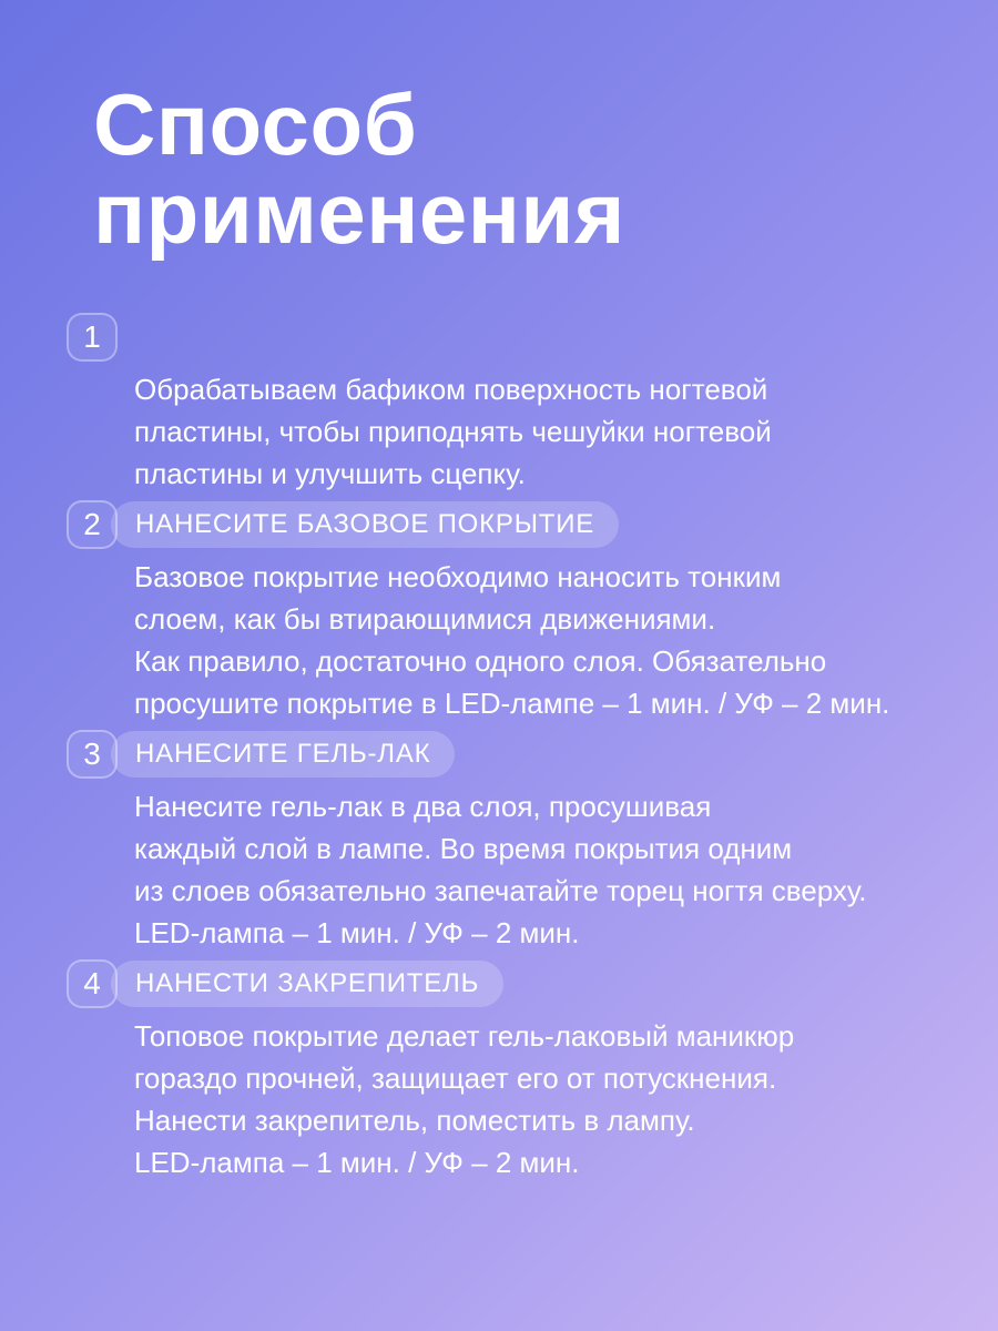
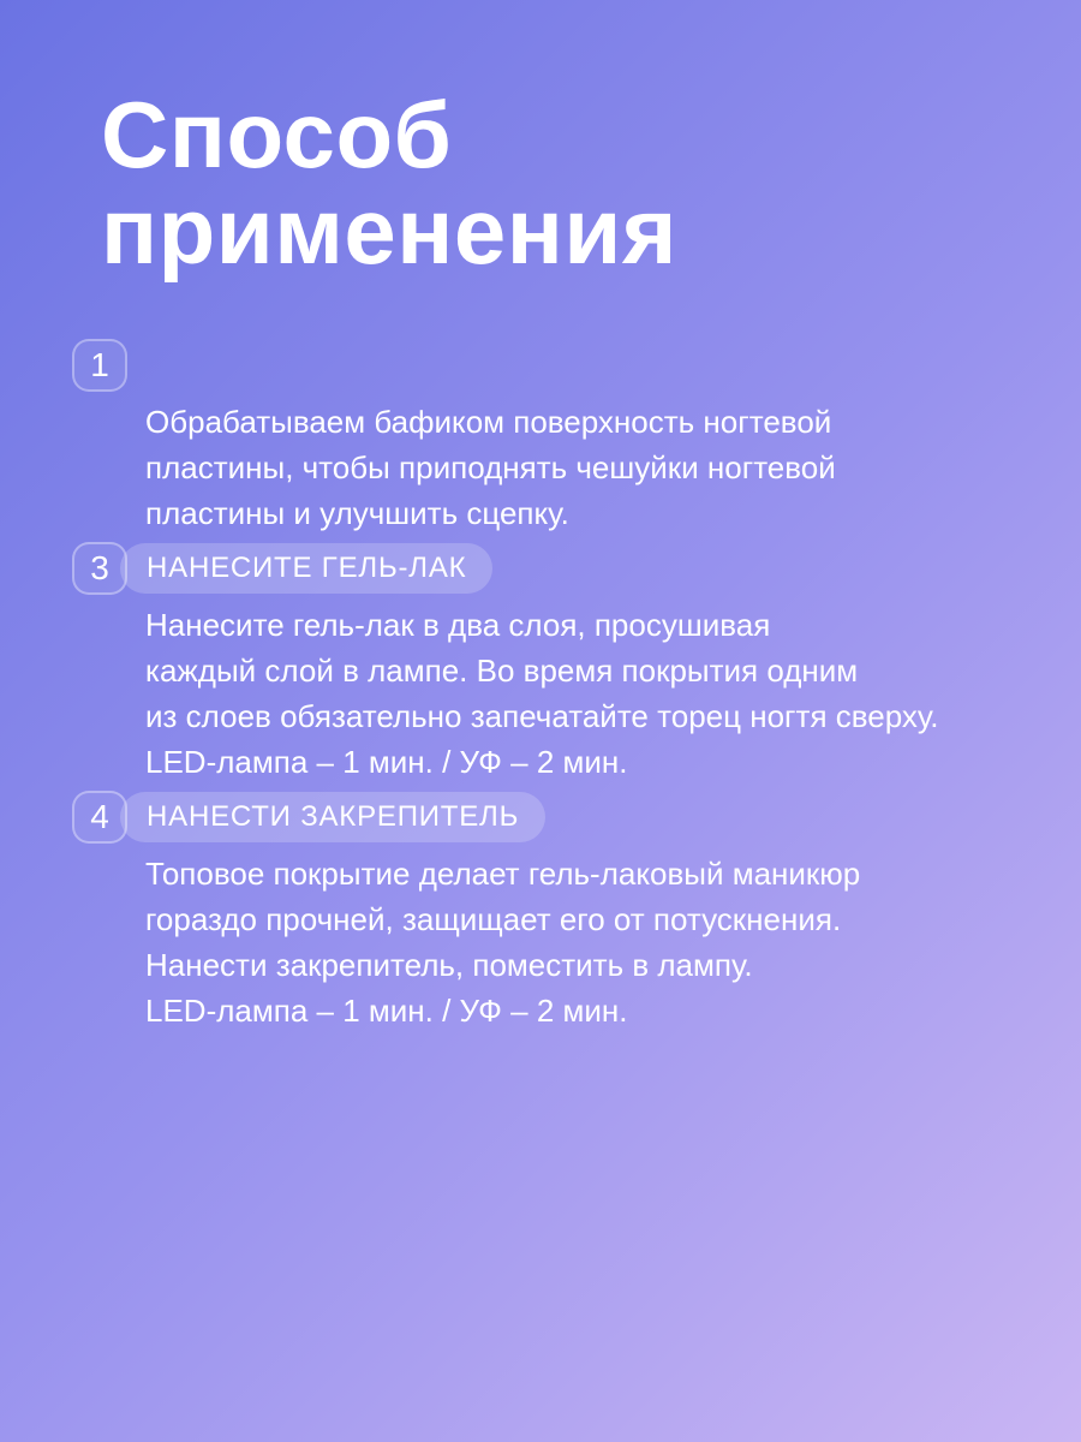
  Способ
  применения
  1
  Обрабатываем бафиком поверхность ногтевой
  пластины, чтобы приподнять чешуйки ногтевой
  пластины и улучшить сцепку.
- 2
- НАНЕСИТЕ БАЗОВОЕ ПОКРЫТИЕ
- Базовое покрытие необходимо наносить тонким
- слоем, как бы втирающимися движениями.
- Как правило, достаточно одного слоя. Обязательно
- просушите покрытие в LED-лампе – 1 мин. / УФ – 2 мин.
  3
  НАНЕСИТЕ ГЕЛЬ-ЛАК
  Нанесите гель-лак в два слоя, просушивая
  каждый слой в лампе. Во время покрытия одним
  из слоев обязательно запечатайте торец ногтя сверху.
  LED-лампа – 1 мин. / УФ – 2 мин.
  4
  НАНЕСТИ ЗАКРЕПИТЕЛЬ
  Топовое покрытие делает гель-лаковый маникюр
  гораздо прочней, защищает его от потускнения.
  Нанести закрепитель, поместить в лампу.
  LED-лампа – 1 мин. / УФ – 2 мин.
